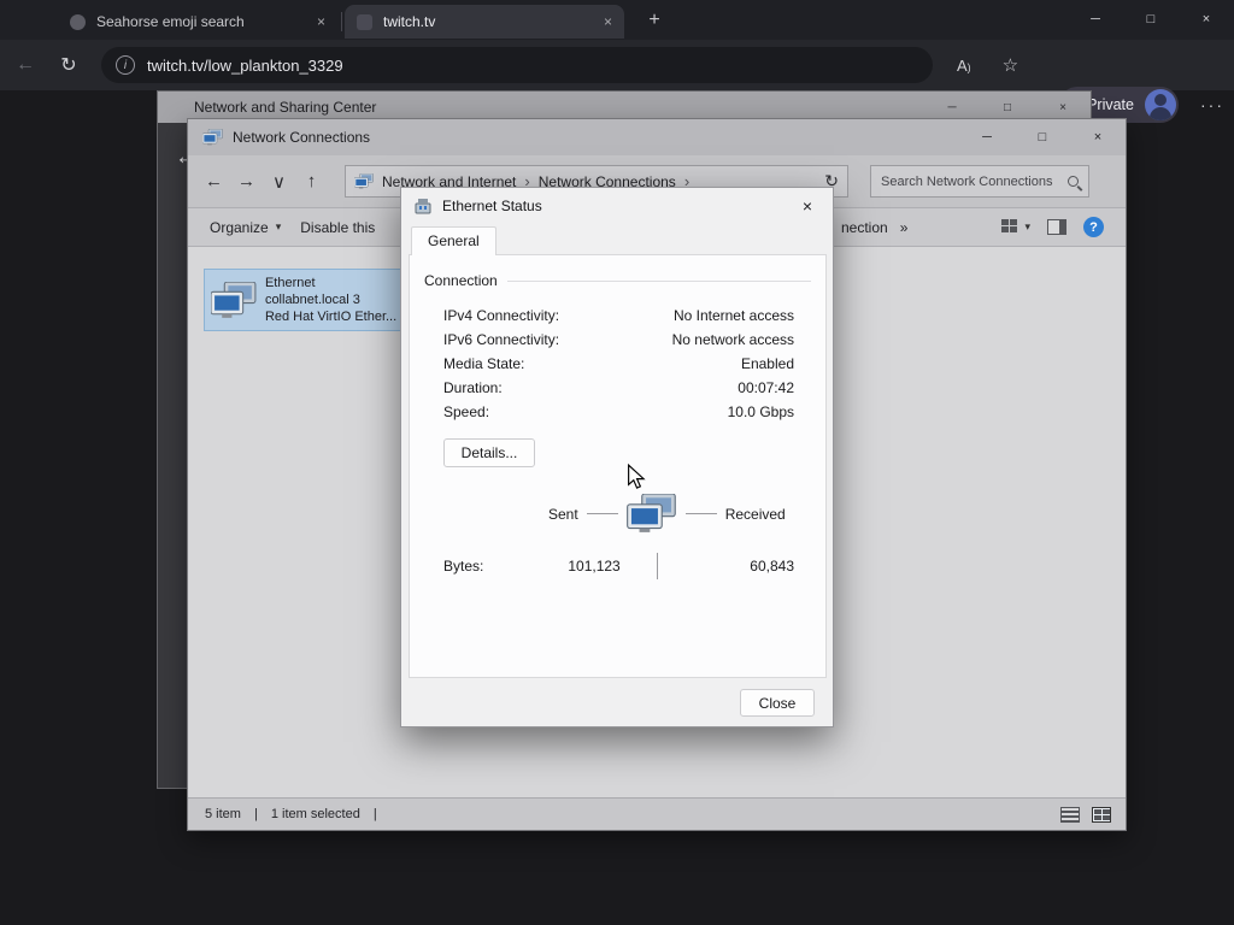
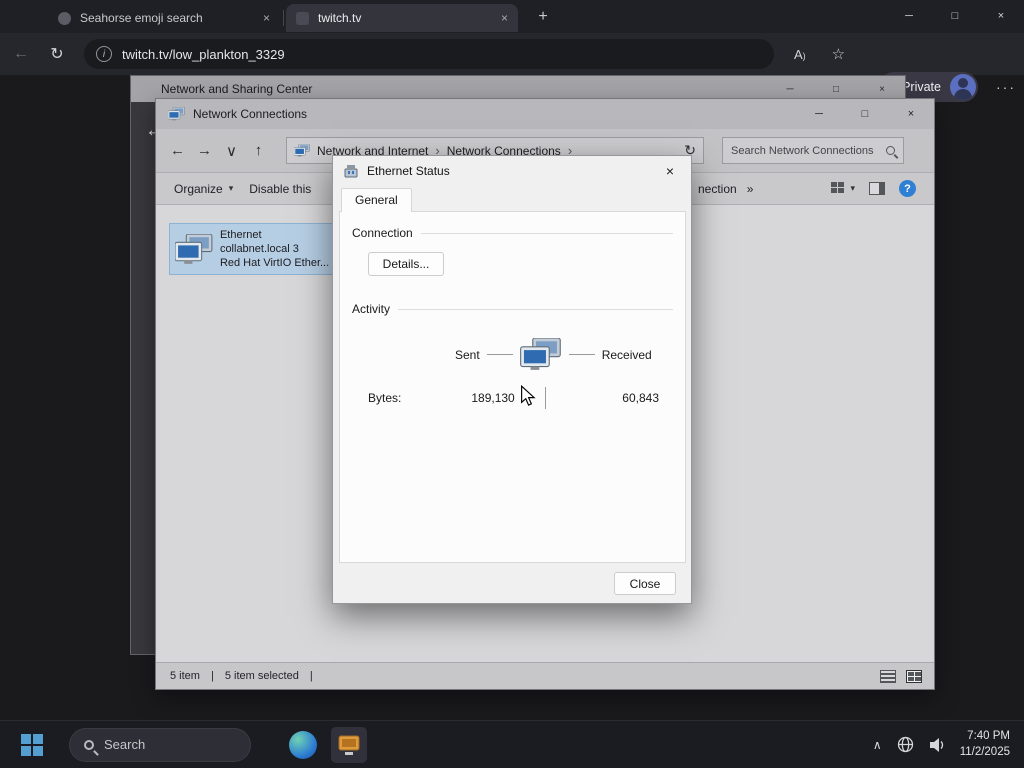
  Seahorse emoji search
  ×
  twitch.tv
  ×
  +
  ─
  □
  ×
  ←
  ↻
  i
  twitch.tv/low_plankton_3329
  A)
  ☆
  Private
  ···
  Network and Sharing Center
  ─
  □
  ×
  Network Connections
  ─
  □
  ×
  ←
  →
  ∨
  ↑
  Network and Internet
  ›
  Network Connections
  ›
  ↻
  Search Network Connections
  Organize
  ▾
  Disable this
  nection
  »
  ▾
  ?
  Ethernet
  collabnet.local 3
  Red Hat VirtIO Ether...
  5 item
  |
- 1 item selected
+ 5 item selected
  |
  Ethernet Status
  ×
  General
  Connection
- IPv4 Connectivity:
- No Internet access
- IPv6 Connectivity:
- No network access
- Media State:
- Enabled
- Duration:
- 00:07:42
- Speed:
- 10.0 Gbps
  Details...
+ Activity
  Sent
  Received
  Bytes:
- 101,123
+ 189,130
  60,843
  Close
+ Search
+ ∧
+ 7:40 PM
+ 11/2/2025
